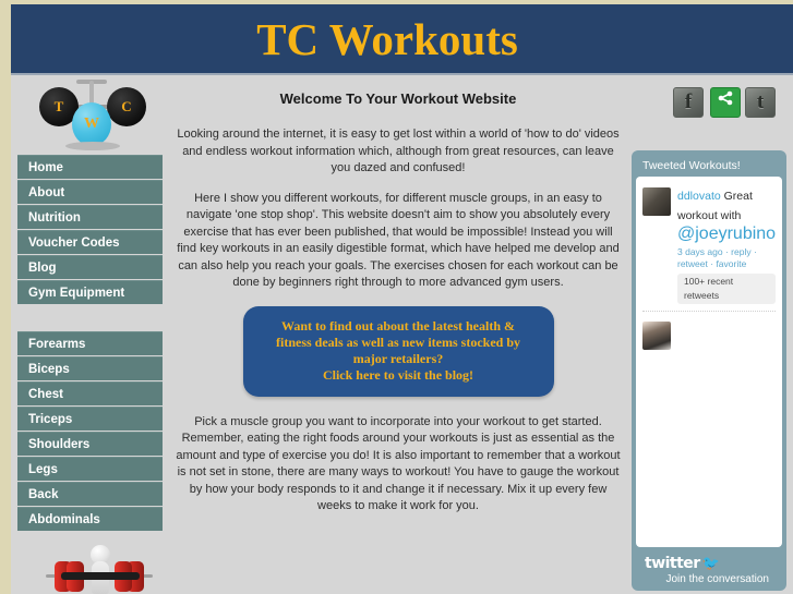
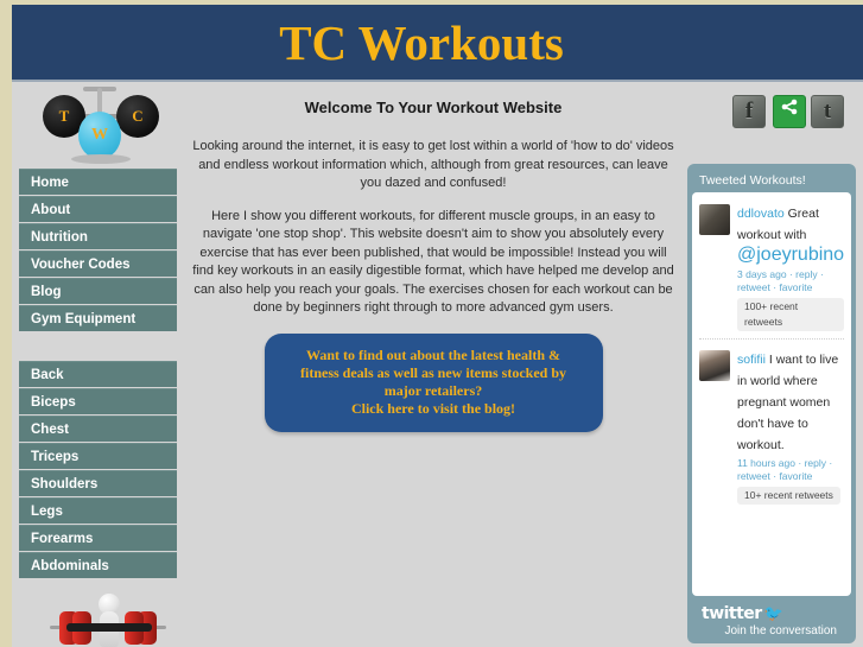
  TC Workouts
  T
  C
  W
  f
  t
  Home
  About
  Nutrition
  Voucher Codes
  Blog
  Gym Equipment
- Forearms
+ Back
  Biceps
  Chest
  Triceps
  Shoulders
  Legs
- Back
+ Forearms
  Abdominals
  Welcome To Your Workout Website
  Looking around the internet, it is easy to get lost within a world of 'how to do' videos and endless workout information which, although from great resources, can leave you dazed and confused!
  Here I show you different workouts, for different muscle groups, in an easy to navigate 'one stop shop'. This website doesn't aim to show you absolutely every exercise that has ever been published, that would be impossible! Instead you will find key workouts in an easily digestible format, which have helped me develop and can also help you reach your goals. The exercises chosen for each workout can be done by beginners right through to more advanced gym users.
  Want to find out about the latest health &
  fitness deals as well as new items stocked by
  major retailers?
  Click here to visit the blog!
- Pick a muscle group you want to incorporate into your workout to get started. Remember, eating the right foods around your workouts is just as essential as the amount and type of exercise you do! It is also important to remember that a workout is not set in stone, there are many ways to workout! You have to gauge the workout by how your body responds to it and change it if necessary. Mix it up every few weeks to make it work for you.
  Tweeted Workouts!
  ddlovato Great workout with @joeyrubino
  3 days ago · reply · retweet · favorite
  100+ recent retweets
+ sofifii I want to live in world where pregnant women don't have to workout.
+ 11 hours ago · reply · retweet · favorite
+ 10+ recent retweets
  twitter 🐦
  Join the conversation
